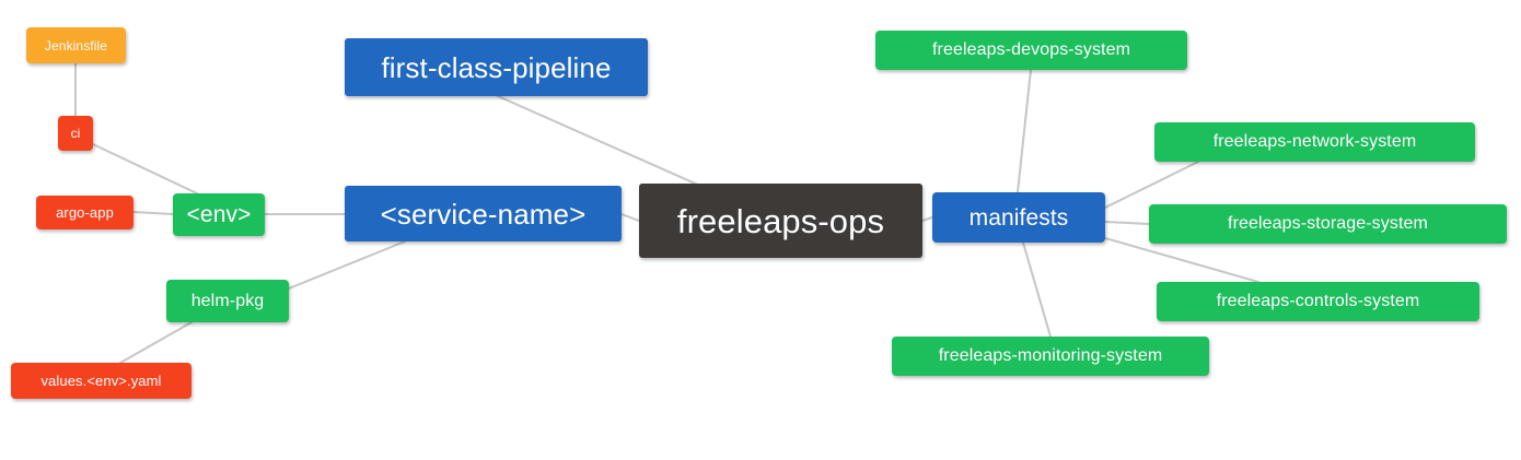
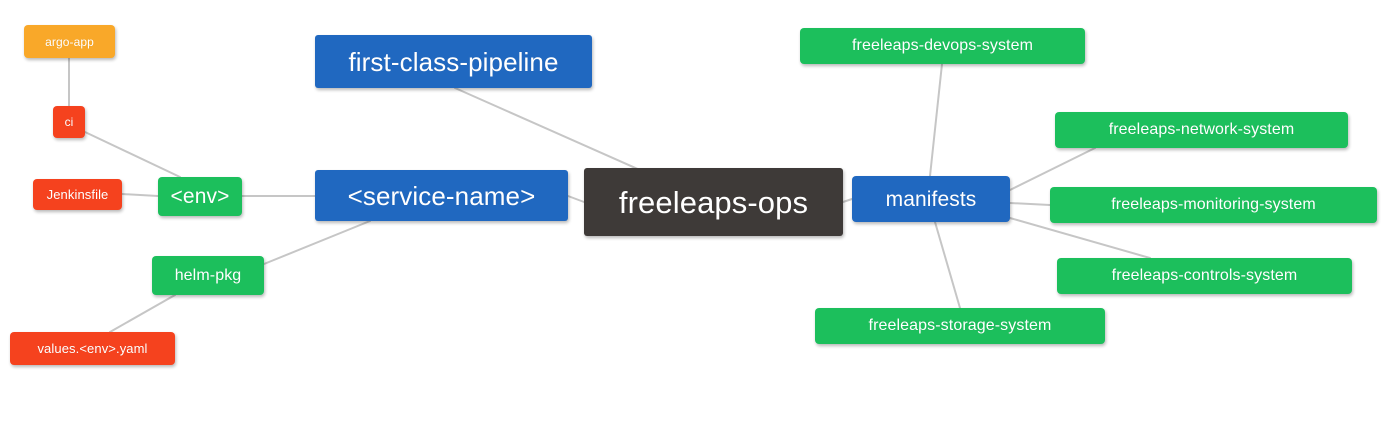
  freeleaps-ops
  <service-name>
  manifests
  first-class-pipeline
  <env>
  helm-pkg
- Jenkinsfile
+ argo-app
  ci
- argo-app
+ Jenkinsfile
  values.<env>.yaml
  freeleaps-devops-system
  freeleaps-network-system
- freeleaps-storage-system
+ freeleaps-monitoring-system
  freeleaps-controls-system
- freeleaps-monitoring-system
+ freeleaps-storage-system
